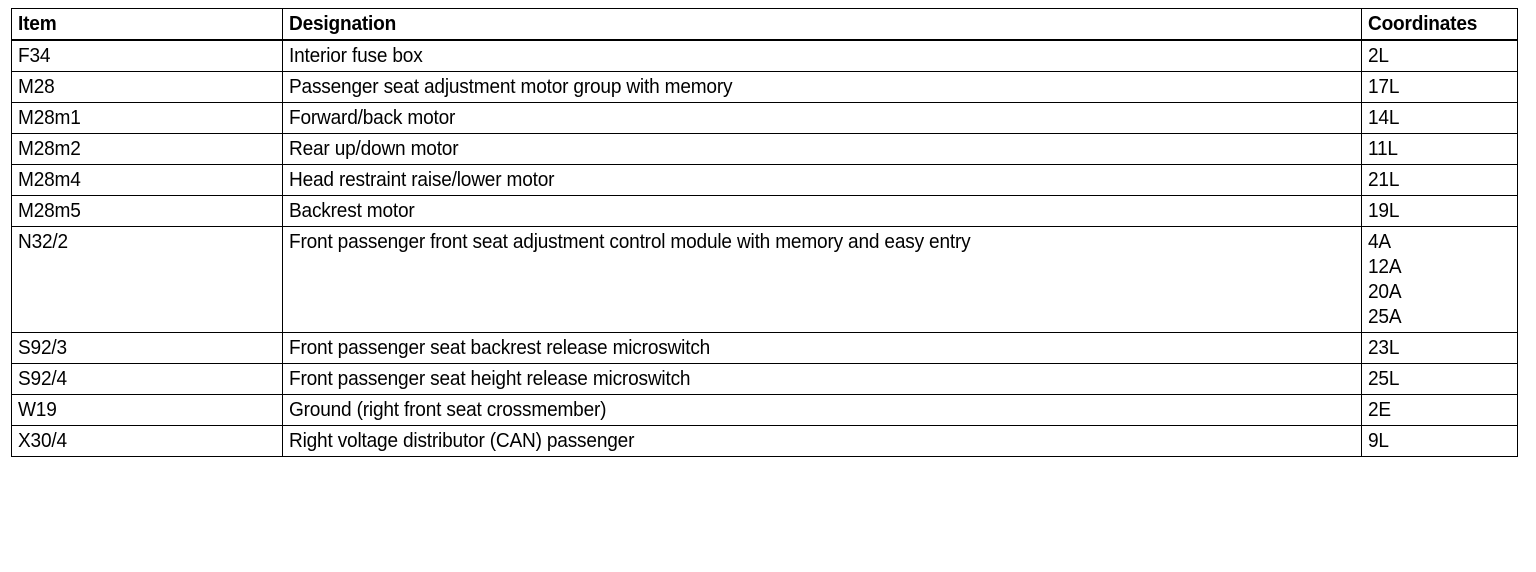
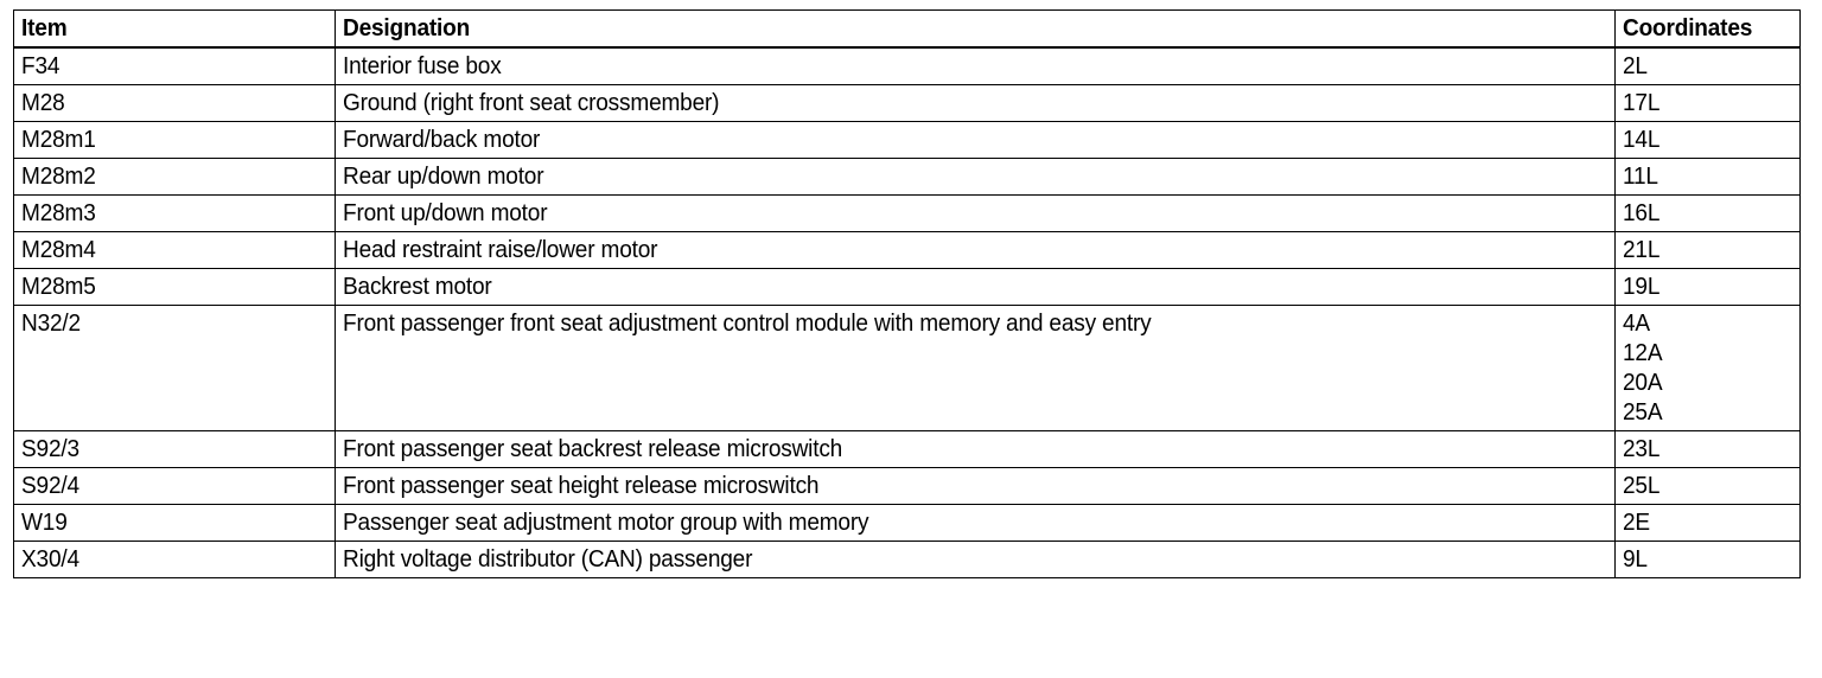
  Item	Designation	Coordinates
  F34	Interior fuse box	2L
- M28	Passenger seat adjustment motor group with memory	17L
+ M28	Ground (right front seat crossmember)	17L
  M28m1	Forward/back motor	14L
  M28m2	Rear up/down motor	11L
+ M28m3	Front up/down motor	16L
  M28m4	Head restraint raise/lower motor	21L
  M28m5	Backrest motor	19L
  N32/2	Front passenger front seat adjustment control module with memory and easy entry	4A12A20A25A
  S92/3	Front passenger seat backrest release microswitch	23L
  S92/4	Front passenger seat height release microswitch	25L
- W19	Ground (right front seat crossmember)	2E
+ W19	Passenger seat adjustment motor group with memory	2E
  X30/4	Right voltage distributor (CAN) passenger	9L
